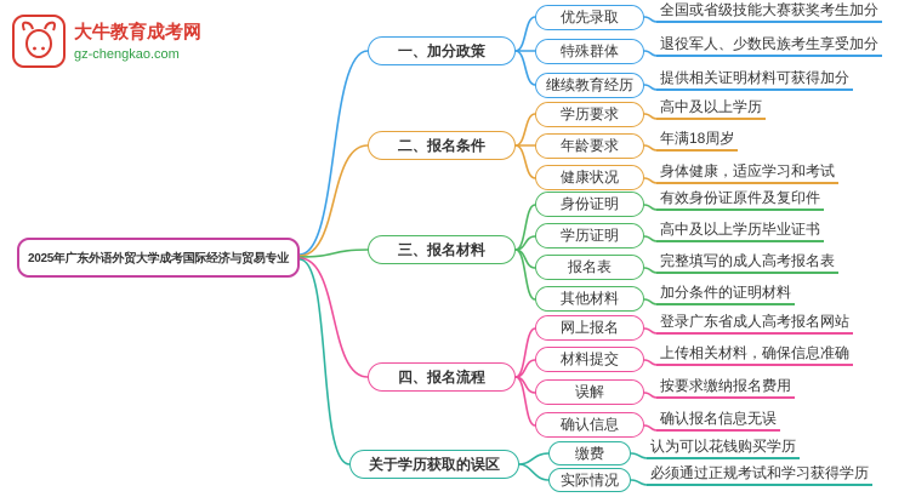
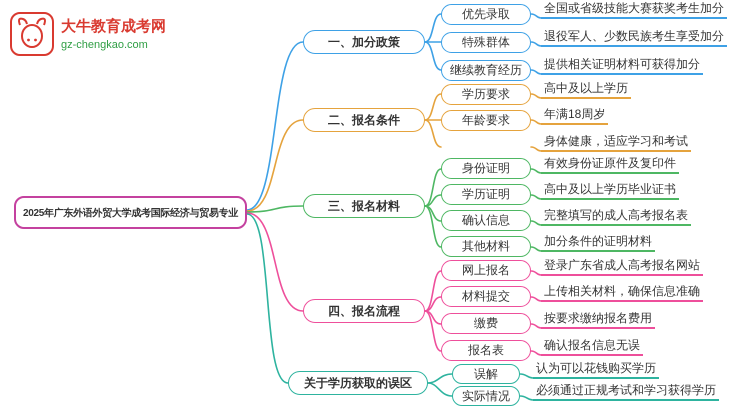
  大牛教育成考网
  gz-chengkao.com
  2025年广东外语外贸大学成考国际经济与贸易专业
  一、加分政策
  优先录取
  全国或省级技能大赛获奖考生加分
  特殊群体
  退役军人、少数民族考生享受加分
  继续教育经历
  提供相关证明材料可获得加分
  二、报名条件
  学历要求
  高中及以上学历
  年龄要求
  年满18周岁
- 健康状况
  身体健康，适应学习和考试
  三、报名材料
  身份证明
  有效身份证原件及复印件
  学历证明
  高中及以上学历毕业证书
- 报名表
+ 确认信息
  完整填写的成人高考报名表
  其他材料
  加分条件的证明材料
  四、报名流程
  网上报名
  登录广东省成人高考报名网站
  材料提交
  上传相关材料，确保信息准确
- 误解
+ 缴费
  按要求缴纳报名费用
- 确认信息
+ 报名表
  确认报名信息无误
  关于学历获取的误区
- 缴费
+ 误解
  认为可以花钱购买学历
  实际情况
  必须通过正规考试和学习获得学历
